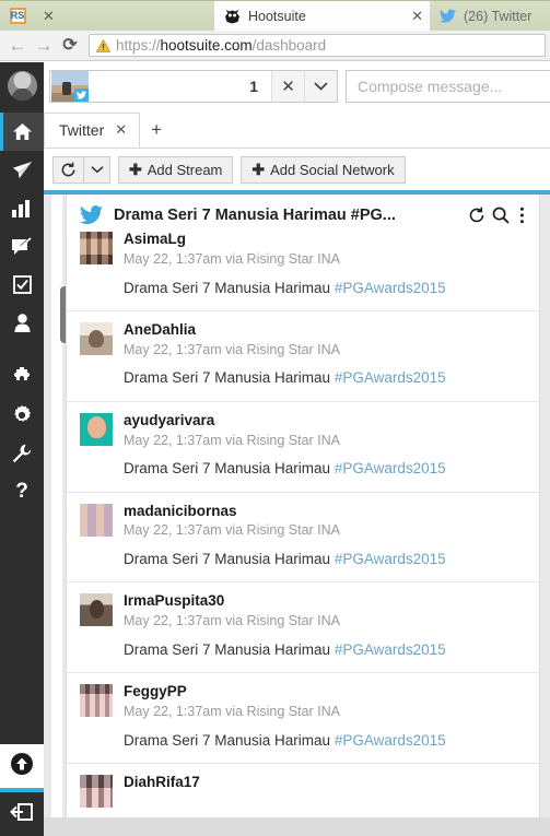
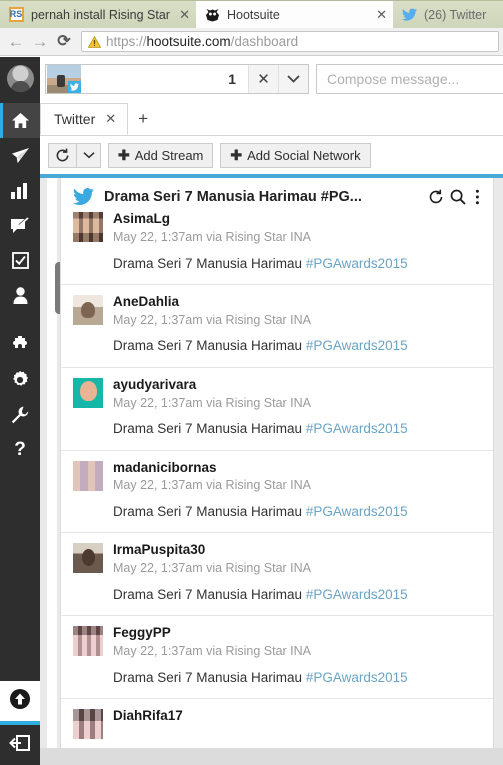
  RS
+ pernah install Rising Star
  ✕
  Hootsuite
  ✕
  (26) Twitter
  ←
  →
  ⟳
  https://
  hootsuite.com
  /dashboard
  1
  ✕
  Compose message...
  ?
  Twitter
  ✕
  +
  ✚
  Add Stream
  ✚
  Add Social Network
  Drama Seri 7 Manusia Harimau #PG...
  AsimaLg
  May 22, 1:37am via Rising Star INA
  Drama Seri 7 Manusia Harimau #PGAwards2015
  AneDahlia
  May 22, 1:37am via Rising Star INA
  Drama Seri 7 Manusia Harimau #PGAwards2015
  ayudyarivara
  May 22, 1:37am via Rising Star INA
  Drama Seri 7 Manusia Harimau #PGAwards2015
  madanicibornas
  May 22, 1:37am via Rising Star INA
  Drama Seri 7 Manusia Harimau #PGAwards2015
  IrmaPuspita30
  May 22, 1:37am via Rising Star INA
  Drama Seri 7 Manusia Harimau #PGAwards2015
  FeggyPP
  May 22, 1:37am via Rising Star INA
  Drama Seri 7 Manusia Harimau #PGAwards2015
  DiahRifa17
